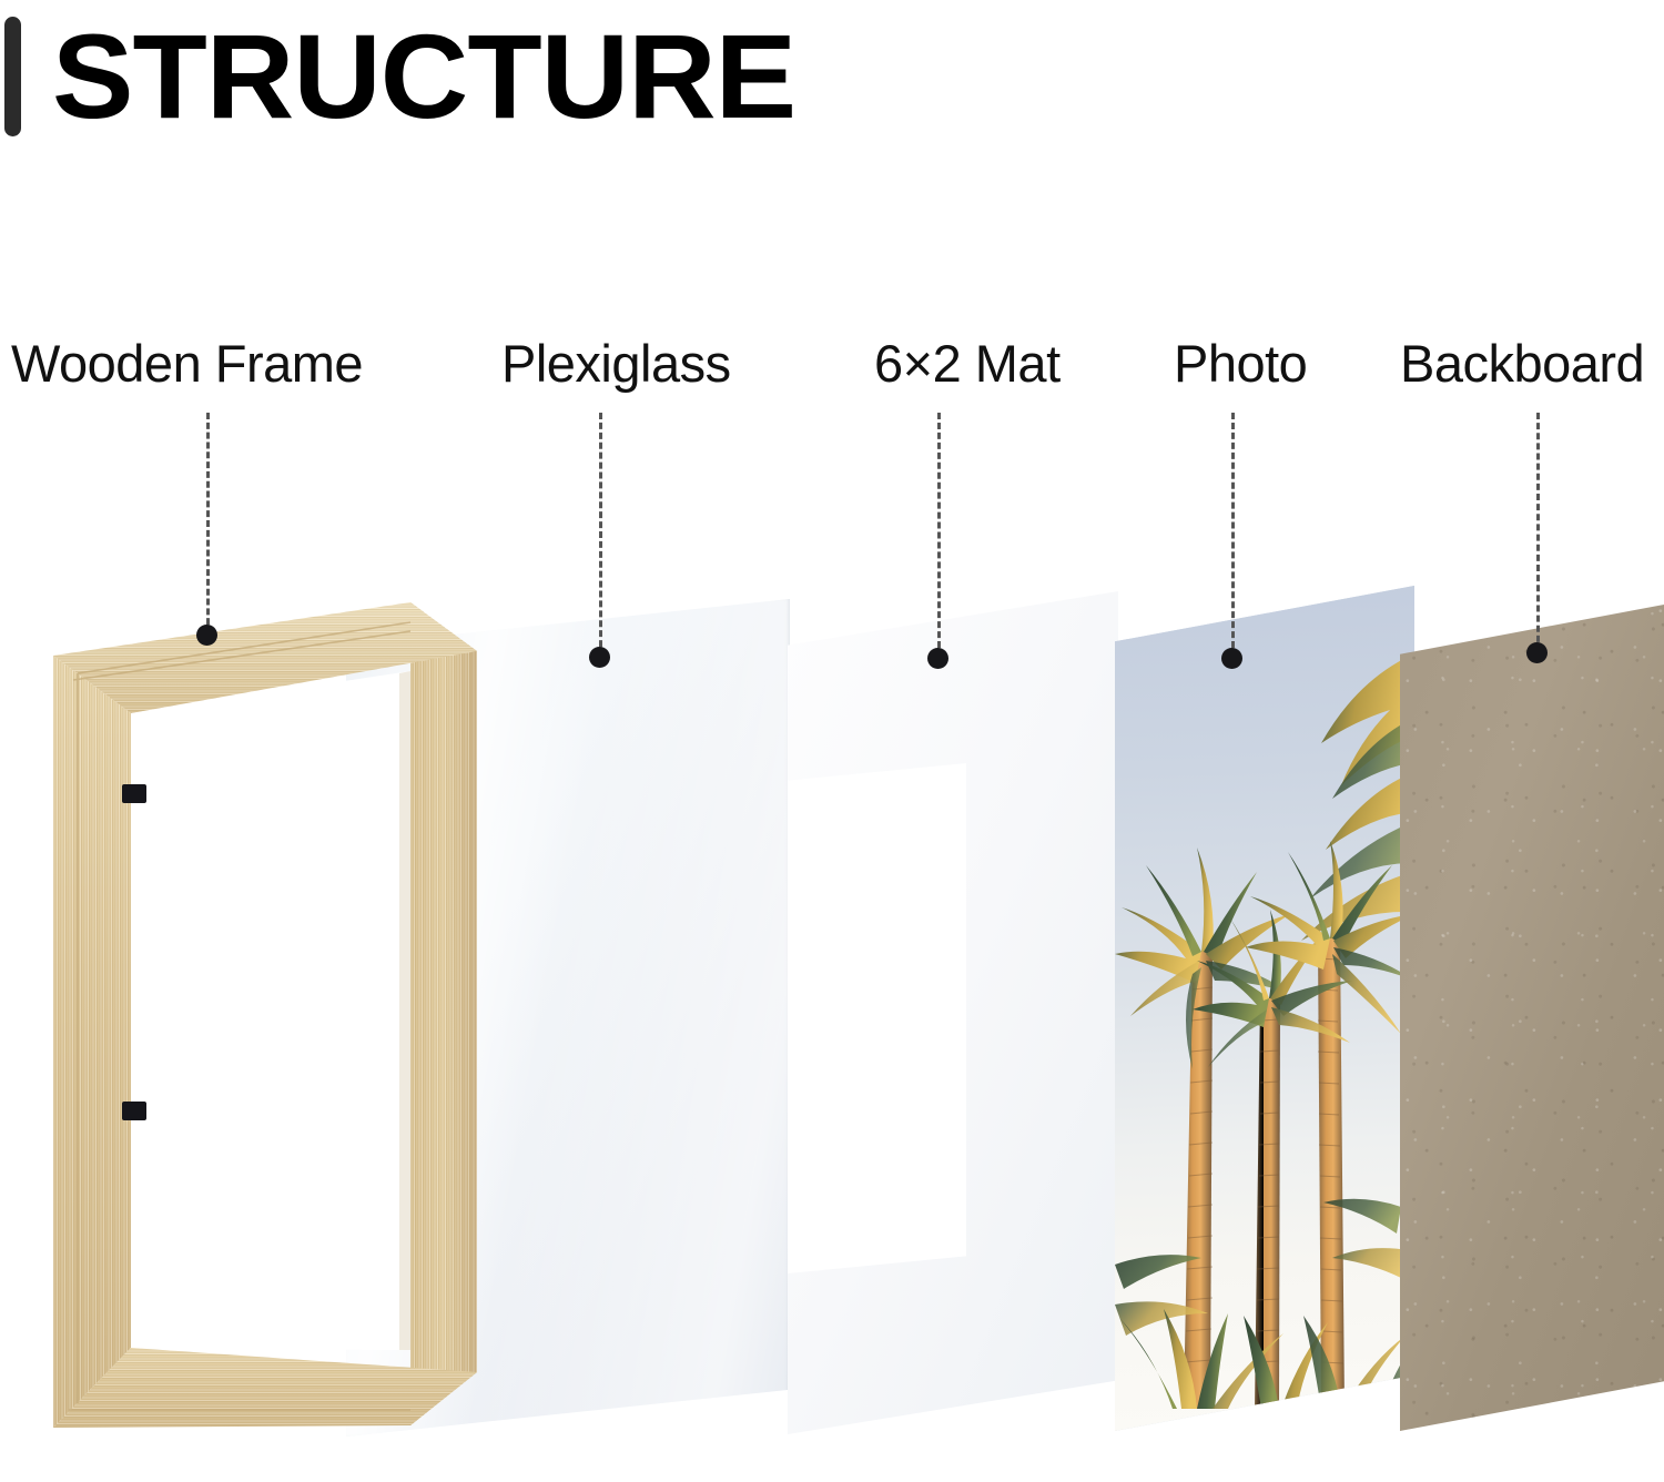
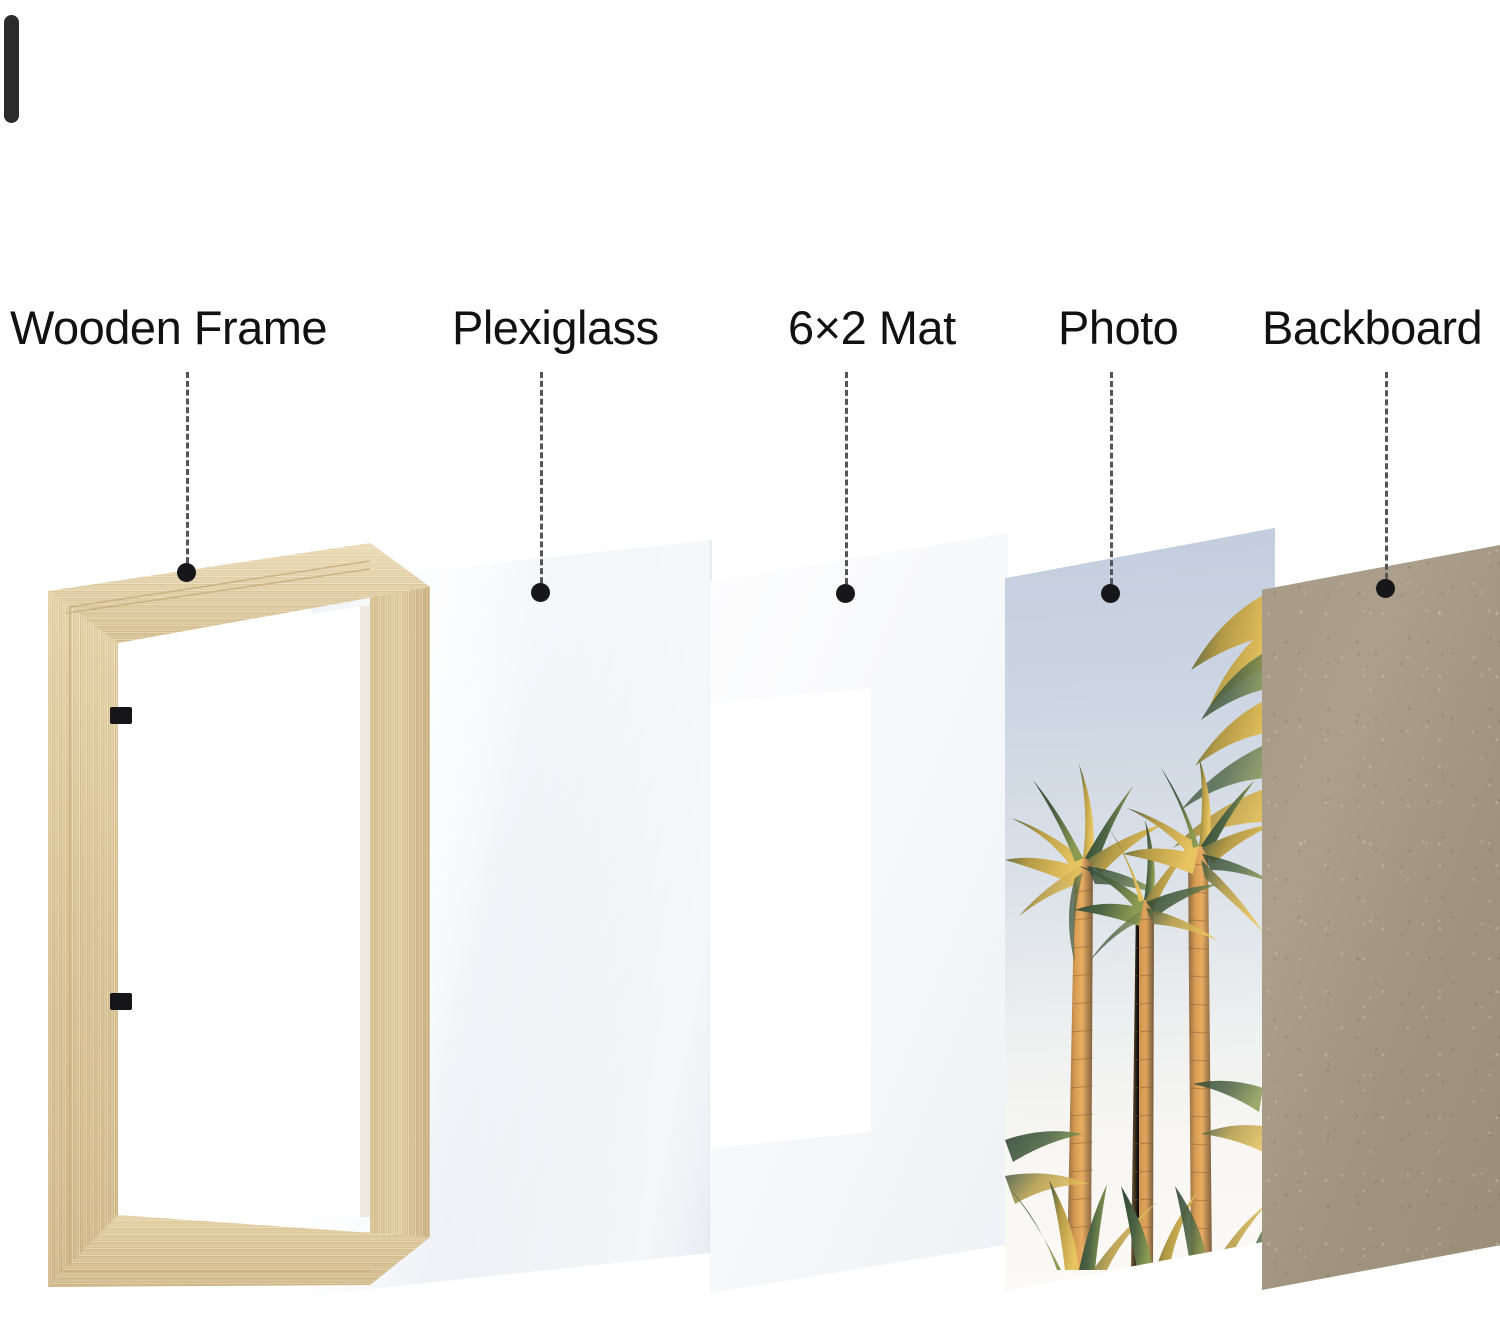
- STRUCTURE
  Wooden Frame
  Plexiglass
  6×2 Mat
  Photo
  Backboard
